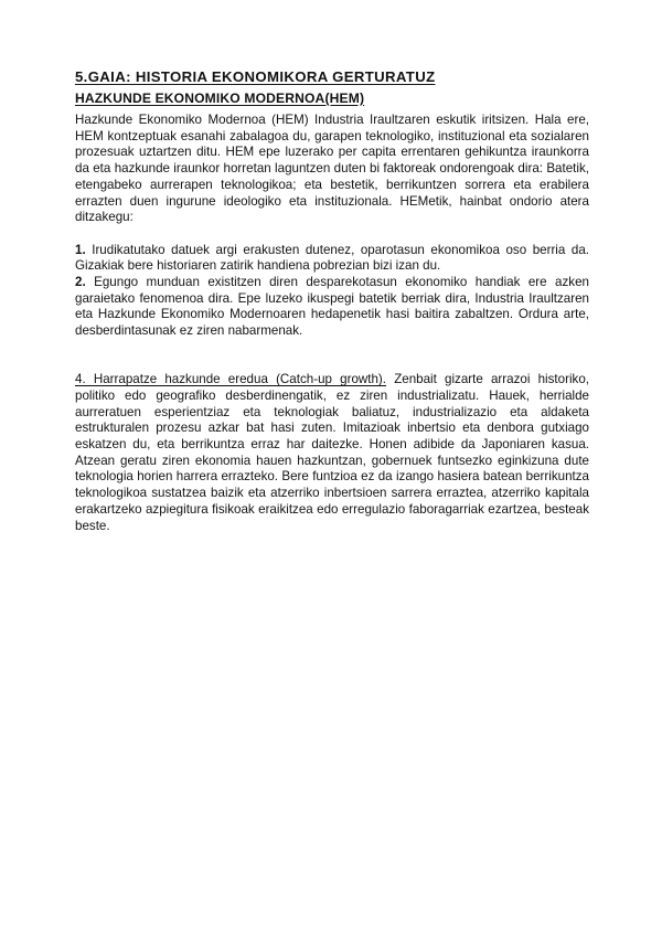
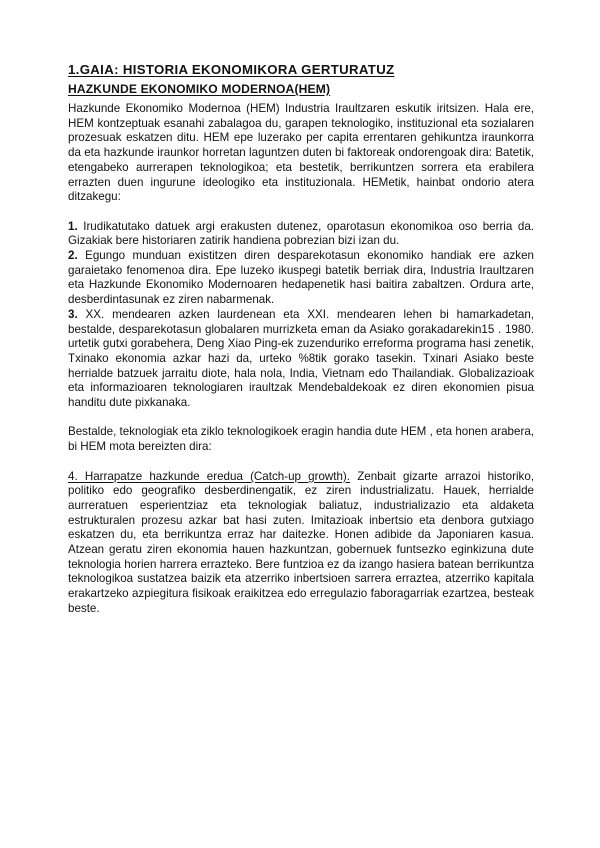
- 5.GAIA: HISTORIA EKONOMIKORA GERTURATUZ
+ 1.GAIA: HISTORIA EKONOMIKORA GERTURATUZ
  HAZKUNDE EKONOMIKO MODERNOA(HEM)
- Hazkunde Ekonomiko Modernoa (HEM) Industria Iraultzaren eskutik iritsizen. Hala ere, HEM kontzeptuak esanahi zabalagoa du, garapen teknologiko, instituzional eta sozialaren prozesuak uztartzen ditu. HEM epe luzerako per capita errentaren gehikuntza iraunkorra da eta hazkunde iraunkor horretan laguntzen duten bi faktoreak ondorengoak dira: Batetik, etengabeko aurrerapen teknologikoa; eta bestetik, berrikuntzen sorrera eta erabilera errazten duen ingurune ideologiko eta instituzionala. HEMetik, hainbat ondorio atera ditzakegu:
+ Hazkunde Ekonomiko Modernoa (HEM) Industria Iraultzaren eskutik iritsizen. Hala ere, HEM kontzeptuak esanahi zabalagoa du, garapen teknologiko, instituzional eta sozialaren prozesuak eskatzen ditu. HEM epe luzerako per capita errentaren gehikuntza iraunkorra da eta hazkunde iraunkor horretan laguntzen duten bi faktoreak ondorengoak dira: Batetik, etengabeko aurrerapen teknologikoa; eta bestetik, berrikuntzen sorrera eta erabilera errazten duen ingurune ideologiko eta instituzionala. HEMetik, hainbat ondorio atera ditzakegu:
  1. Irudikatutako datuek argi erakusten dutenez, oparotasun ekonomikoa oso berria da. Gizakiak bere historiaren zatirik handiena pobrezian bizi izan du.
  2. Egungo munduan existitzen diren desparekotasun ekonomiko handiak ere azken garaietako fenomenoa dira. Epe luzeko ikuspegi batetik berriak dira, Industria Iraultzaren eta Hazkunde Ekonomiko Modernoaren hedapenetik hasi baitira zabaltzen. Ordura arte, desberdintasunak ez ziren nabarmenak.
+ 3. XX. mendearen azken laurdenean eta XXI. mendearen lehen bi hamarkadetan, bestalde, desparekotasun globalaren murrizketa eman da Asiako gorakadarekin15 . 1980. urtetik gutxi gorabehera, Deng Xiao Ping-ek zuzenduriko erreforma programa hasi zenetik, Txinako ekonomia azkar hazi da, urteko %8tik gorako tasekin. Txinari Asiako beste herrialde batzuek jarraitu diote, hala nola, India, Vietnam edo Thailandiak. Globalizazioak eta informazioaren teknologiaren iraultzak Mendebaldekoak ez diren ekonomien pisua handitu dute pixkanaka.
+ Bestalde, teknologiak eta ziklo teknologikoek eragin handia dute HEM , eta honen arabera, bi HEM mota bereizten dira:
  4. Harrapatze hazkunde eredua (Catch-up growth). Zenbait gizarte arrazoi historiko, politiko edo geografiko desberdinengatik, ez ziren industrializatu. Hauek, herrialde aurreratuen esperientziaz eta teknologiak baliatuz, industrializazio eta aldaketa estrukturalen prozesu azkar bat hasi zuten. Imitazioak inbertsio eta denbora gutxiago eskatzen du, eta berrikuntza erraz har daitezke. Honen adibide da Japoniaren kasua. Atzean geratu ziren ekonomia hauen hazkuntzan, gobernuek funtsezko eginkizuna dute teknologia horien harrera errazteko. Bere funtzioa ez da izango hasiera batean berrikuntza teknologikoa sustatzea baizik eta atzerriko inbertsioen sarrera erraztea, atzerriko kapitala erakartzeko azpiegitura fisikoak eraikitzea edo erregulazio faboragarriak ezartzea, besteak beste.
